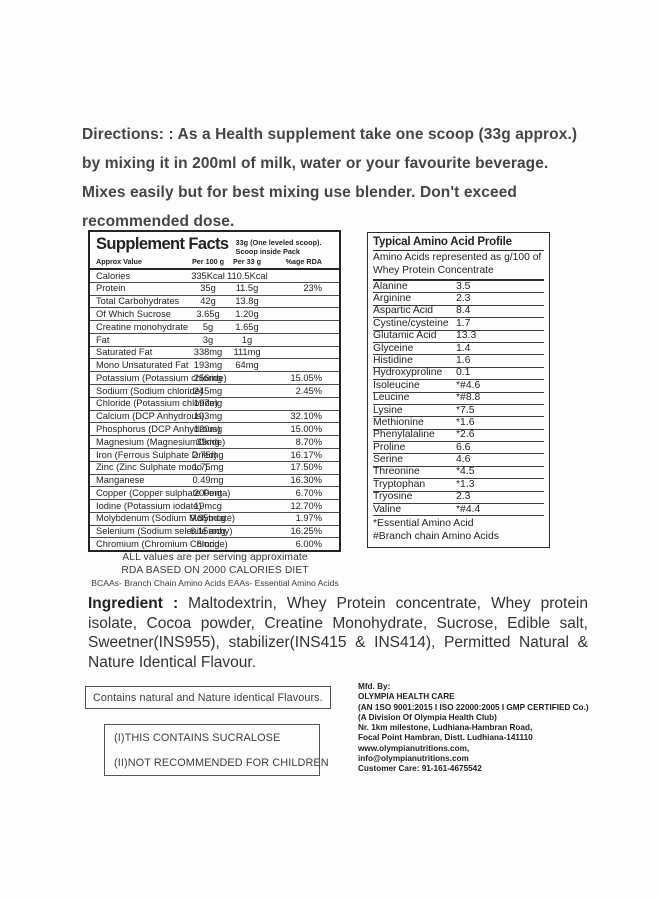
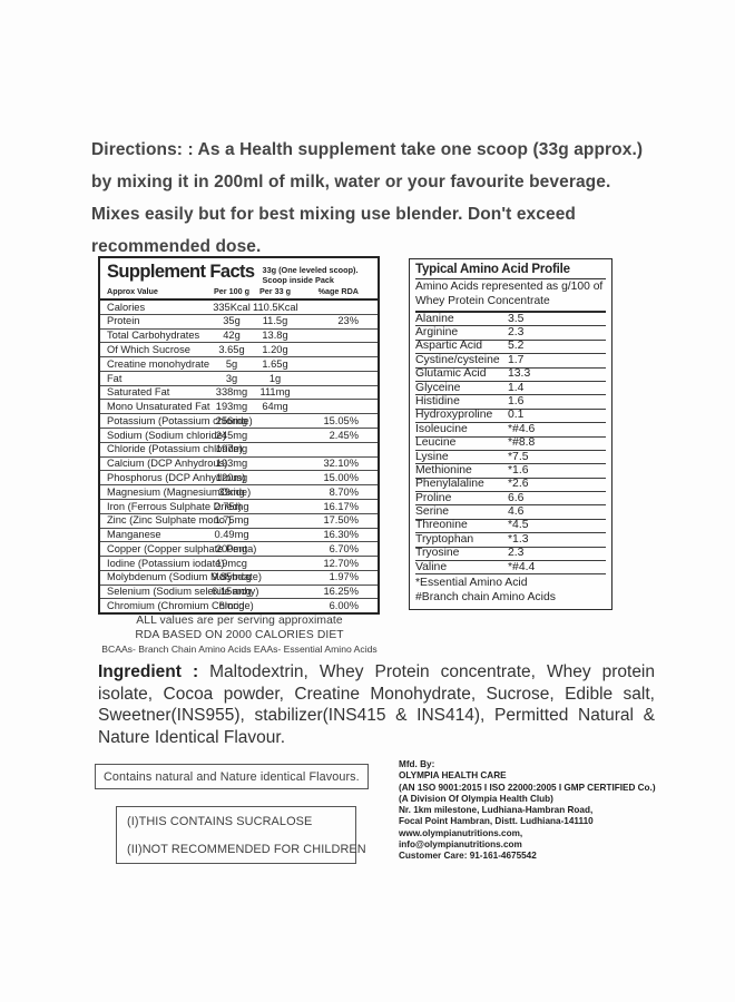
  Directions: : As a Health supplement take one scoop (33g approx.)
  by mixing it in 200ml of milk, water or your favourite beverage.
  Mixes easily but for best mixing use blender. Don't exceed
  recommended dose.
  Supplement Facts
  33g (One leveled scoop).
  Scoop inside Pack
  Approx Value
  Per 100 g
  Per 33 g
  %age RDA
  Calories
  335Kcal
  110.5Kcal
  Protein
  35g
  11.5g
  23%
  Total Carbohydrates
  42g
  13.8g
  Of Which Sucrose
  3.65g
  1.20g
  Creatine monohydrate
  5g
  1.65g
  Fat
  3g
  1g
  Saturated Fat
  338mg
  111mg
  Mono Unsaturated Fat
  193mg
  64mg
  256mg
  15.05%
  Sodium (Sodium chlori
  245mg
  2.45%
  Chloride (Potassium c
  197mg
  Calcium (DCP Anhydro
  193mg
  32.10%
  Phosphorus (DCP Anh
  120mg
  15.00%
  Magnesium (Magnesiu
  39mg
  8.70%
  Iron (Ferrous Sulphate
  2.75mg
  16.17%
  Zinc (Zinc Sulphate mo
  1.75mg
  17.50%
  Manganese
  0.49mg
  16.30%
  Copper (Copper sulph)
  200mg
  6.70%
  Iodine (Potassium ioda
  19mcg
  12.70%
  Molybdenum (Sodiume)
  9.85mcg
  1.97%
  Selenium (Sodium sely)
  6.15mcg
  16.25%
  6mcg
  6.00%
  ALL values are per serving approximate
  RDA BASED ON 2000 CALORIES DIET
  BCAAs- Branch Chain Amino Acids EAAs- Essential Amino Acids
  Typical Amino Acid Profile
  Amino Acids represented as g/100 of Whey Protein Concentrate
  Alanine
  3.5
  Arginine
  2.3
  Aspartic Acid
- 8.4
+ 5.2
  Cystine/cysteine
  1.7
  Glutamic Acid
  13.3
  Glyceine
  1.4
  Histidine
  1.6
  Hydroxyproline
  0.1
  Isoleucine
  *#4.6
  Leucine
  *#8.8
  Lysine
  *7.5
  Methionine
  *1.6
  Phenylalaline
  *2.6
  Proline
  6.6
  Serine
  4.6
  Threonine
  *4.5
  Tryptophan
  *1.3
  Tryosine
  2.3
  Valine
  *#4.4
  *Essential Amino Acid
  #Branch chain Amino Acids
  Ingredient : Maltodextrin, Whey Protein concentrate, Whey protein isolate, Cocoa powder, Creatine Monohydrate, Sucrose, Edible salt, Sweetner(INS955), stabilizer(INS415 & INS414), Permitted Natural & Nature Identical Flavour.
  Contains natural and Nature identical Flavours.
  (I)THIS CONTAINS SUCRALOSE
  (II)NOT RECOMMENDED FOR CHILDREN
  Mfd. By:
  OLYMPIA HEALTH CARE
  (AN 1SO 9001:2015 I ISO 22000:2005 I GMP CERTIFIED Co.)
  (A Division Of Olympia Health Club)
  Nr. 1km milestone, Ludhiana-Hambran Road,
  Focal Point Hambran, Distt. Ludhiana-141110
  www.olympianutritions.com,
  info@olympianutritions.com
  Customer Care: 91-161-4675542
